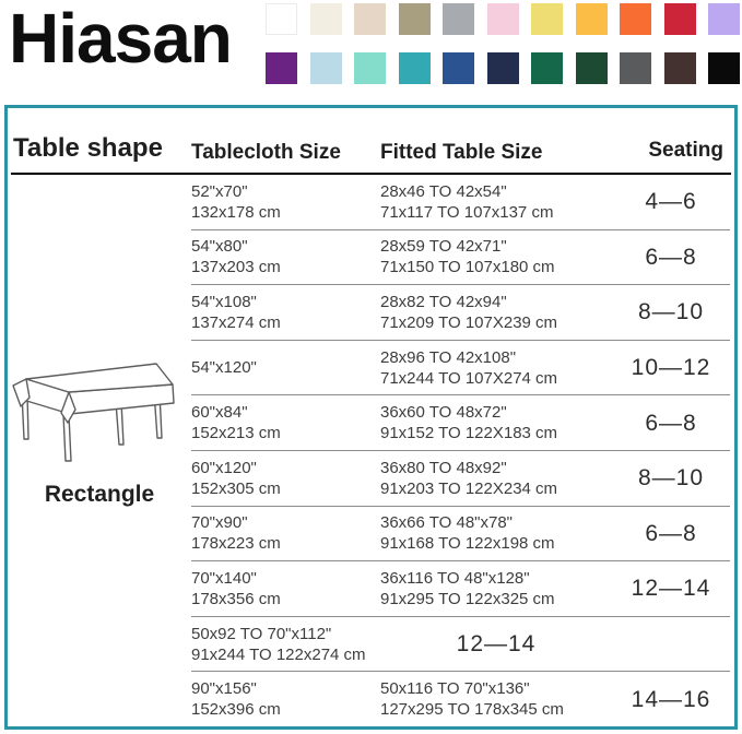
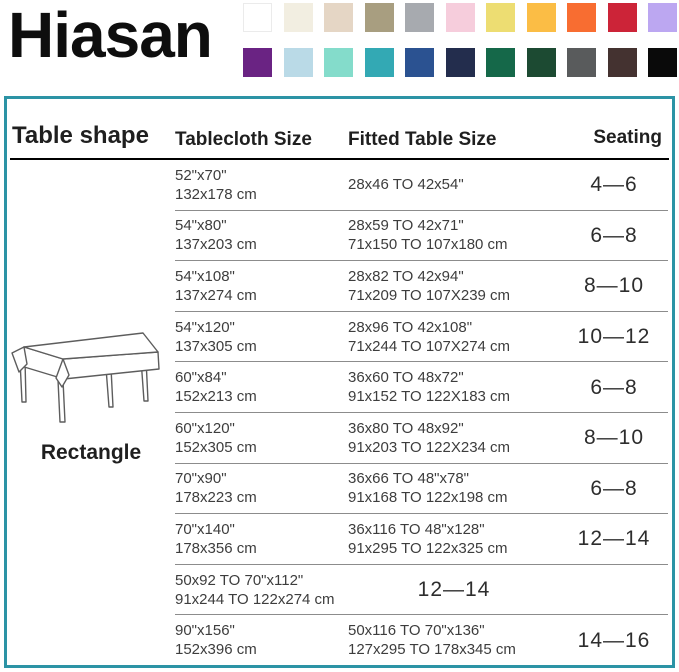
  Hiasan
  Table shape
  Tablecloth Size
  Fitted Table Size
  Seating
  52"x70"
  132x178 cm
  28x46 TO 42x54"
- 71x117 TO 107x137 cm
  4—6
  54"x80"
  137x203 cm
  28x59 TO 42x71"
  71x150 TO 107x180 cm
  6—8
  54"x108"
  137x274 cm
  28x82 TO 42x94"
  71x209 TO 107X239 cm
  8—10
  54"x120"
+ 137x305 cm
  28x96 TO 42x108"
  71x244 TO 107X274 cm
  10—12
  60"x84"
  152x213 cm
  36x60 TO 48x72"
  91x152 TO 122X183 cm
  6—8
  60"x120"
  152x305 cm
  36x80 TO 48x92"
  91x203 TO 122X234 cm
  8—10
  70"x90"
  178x223 cm
  36x66 TO 48"x78"
  91x168 TO 122x198 cm
  6—8
  70"x140"
  178x356 cm
  36x116 TO 48"x128"
  91x295 TO 122x325 cm
  12—14
  50x92 TO 70"x112"
  91x244 TO 122x274 cm
  12—14
  90"x156"
  152x396 cm
  50x116 TO 70"x136"
  127x295 TO 178x345 cm
  14—16
  Rectangle
